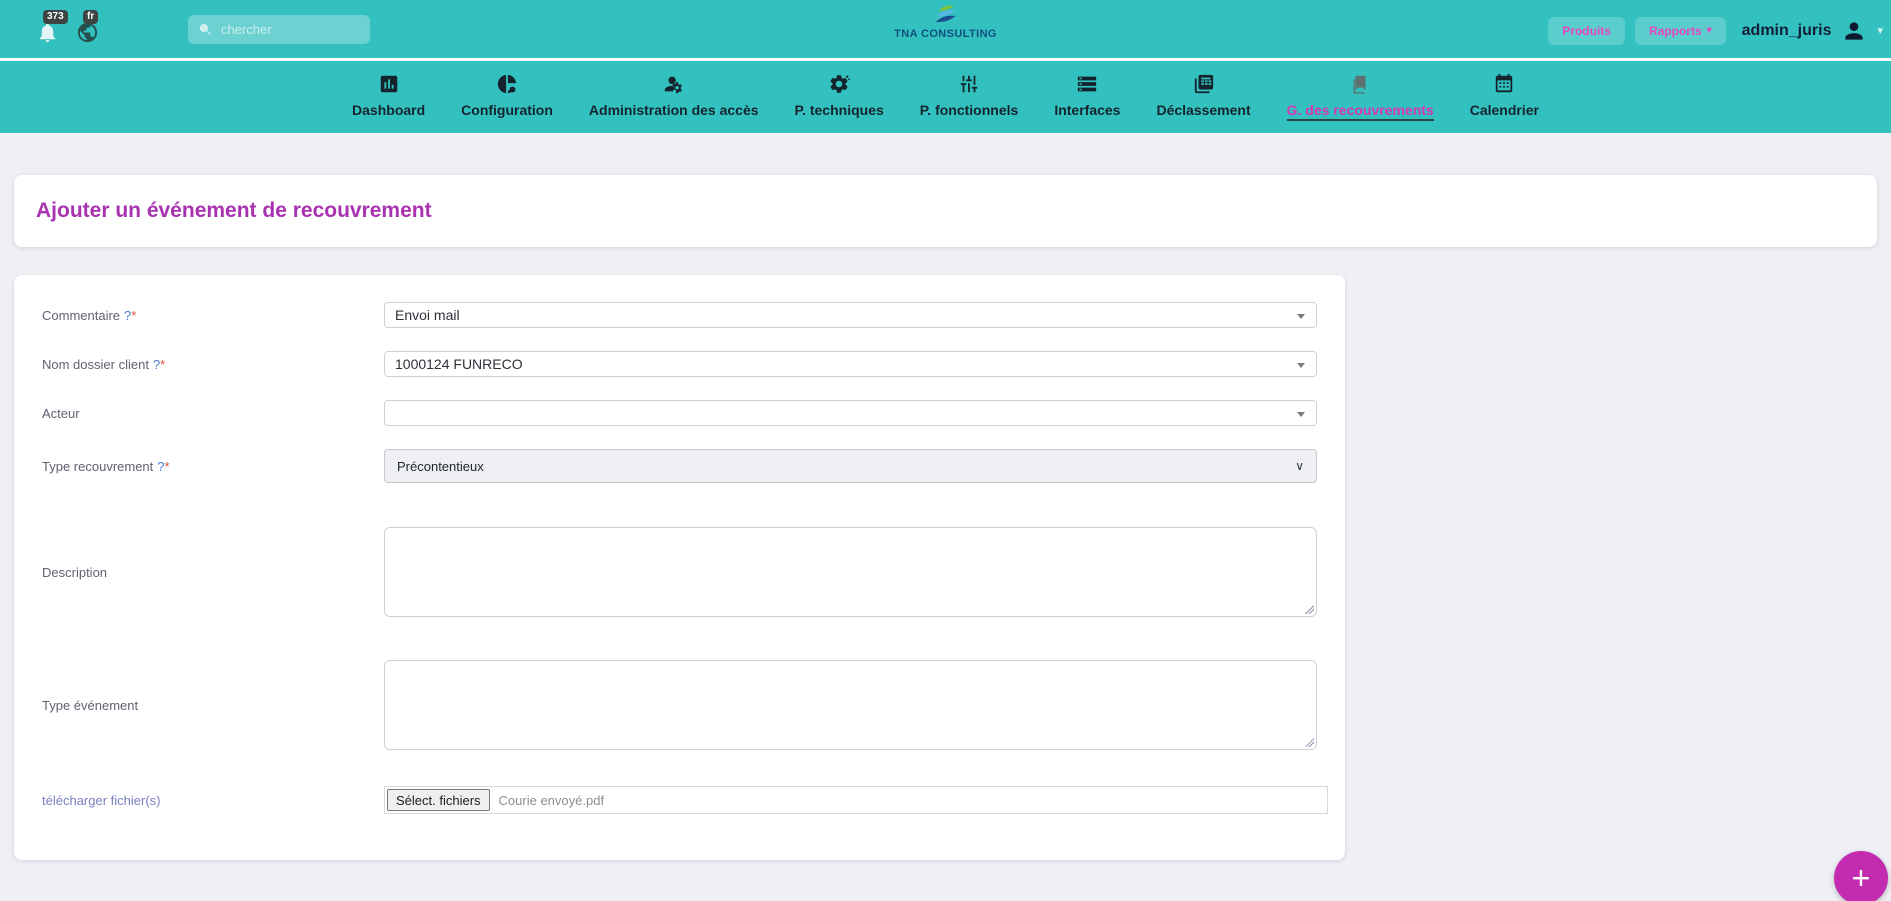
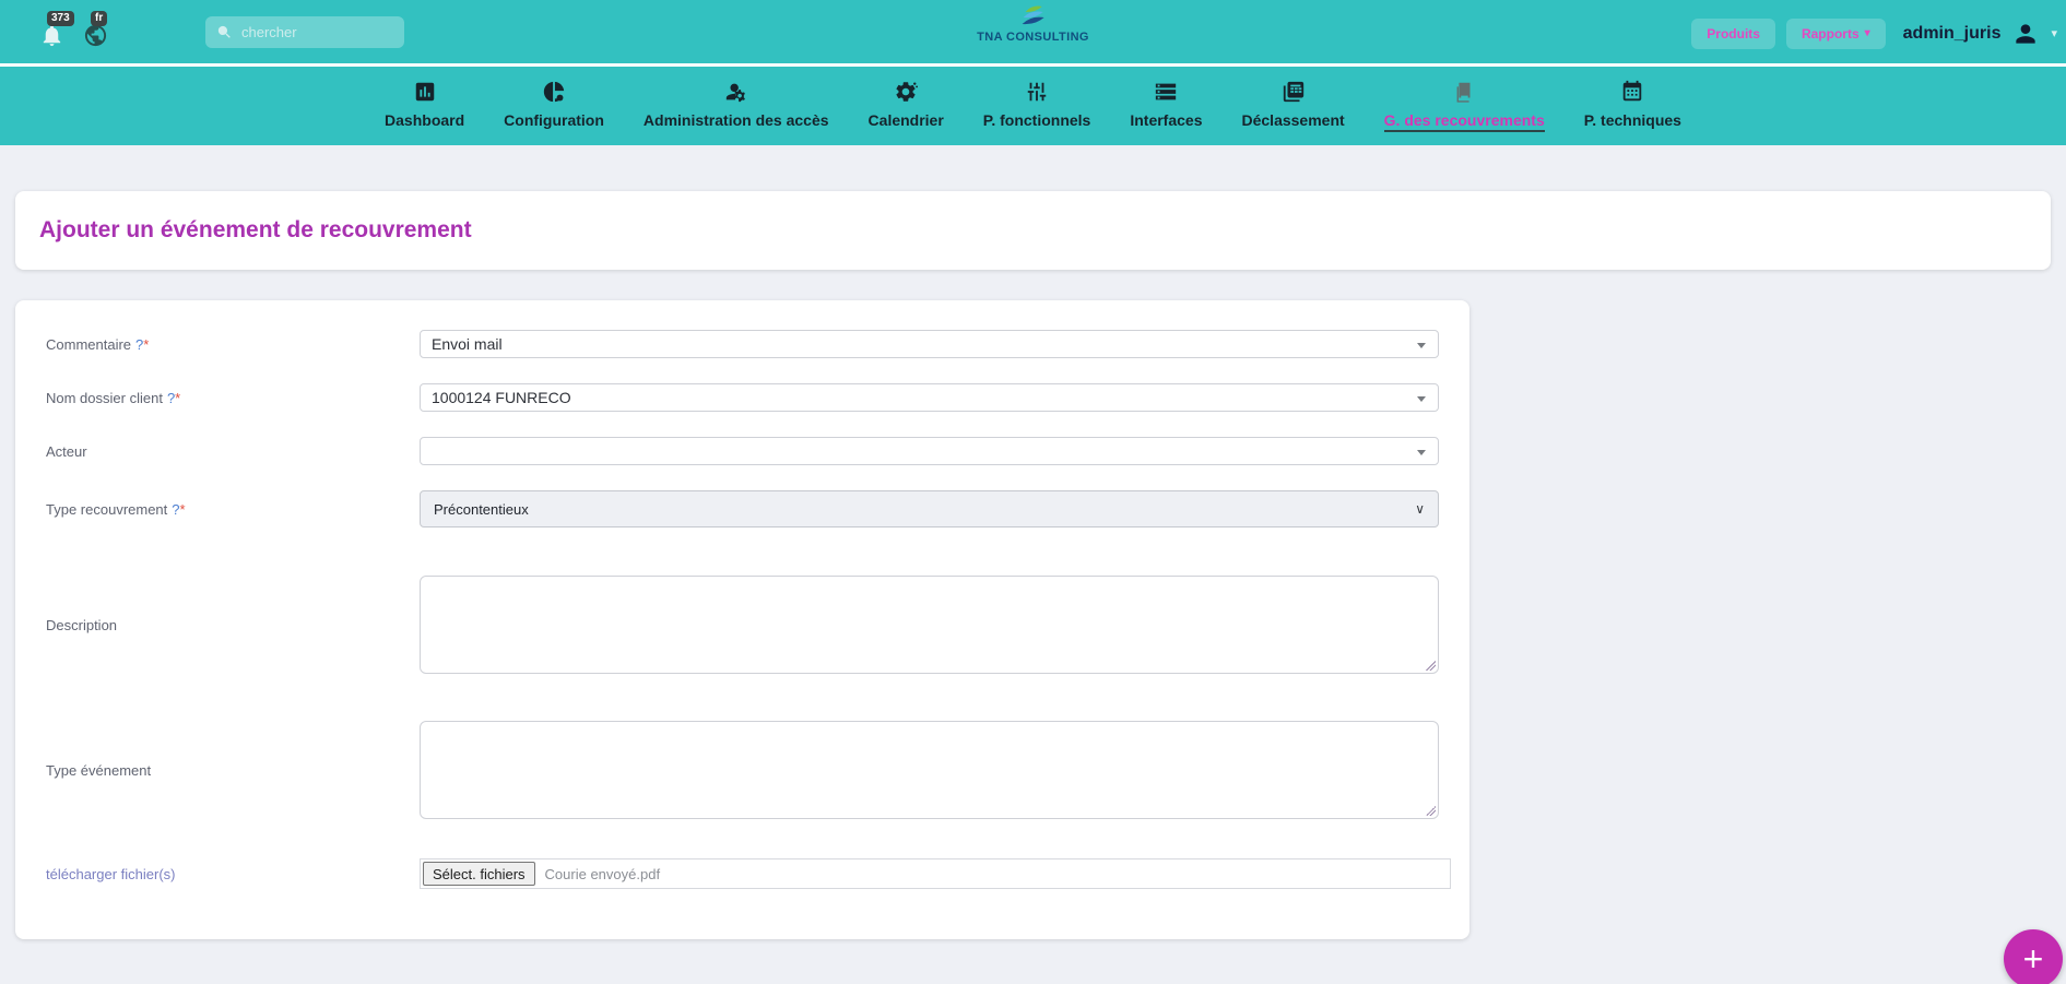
  373
  fr
  chercher
  TNA CONSULTING
  Produits
  Rapports
  ▾
  admin_juris
  ▾
  Dashboard
  Configuration
  Administration des accès
- P. techniques
+ Calendrier
  P. fonctionnels
  Interfaces
  Déclassement
  G. des recouvrements
- Calendrier
+ P. techniques
  Ajouter un événement de recouvrement
  Commentaire ?*
  Envoi mail
  Nom dossier client ?*
  1000124 FUNRECO
  Acteur
  Type recouvrement ?*
  Précontentieux
  ∨
  Description
  Type événement
  télécharger fichier(s)
  Sélect. fichiers
  Courie envoyé.pdf
  +
